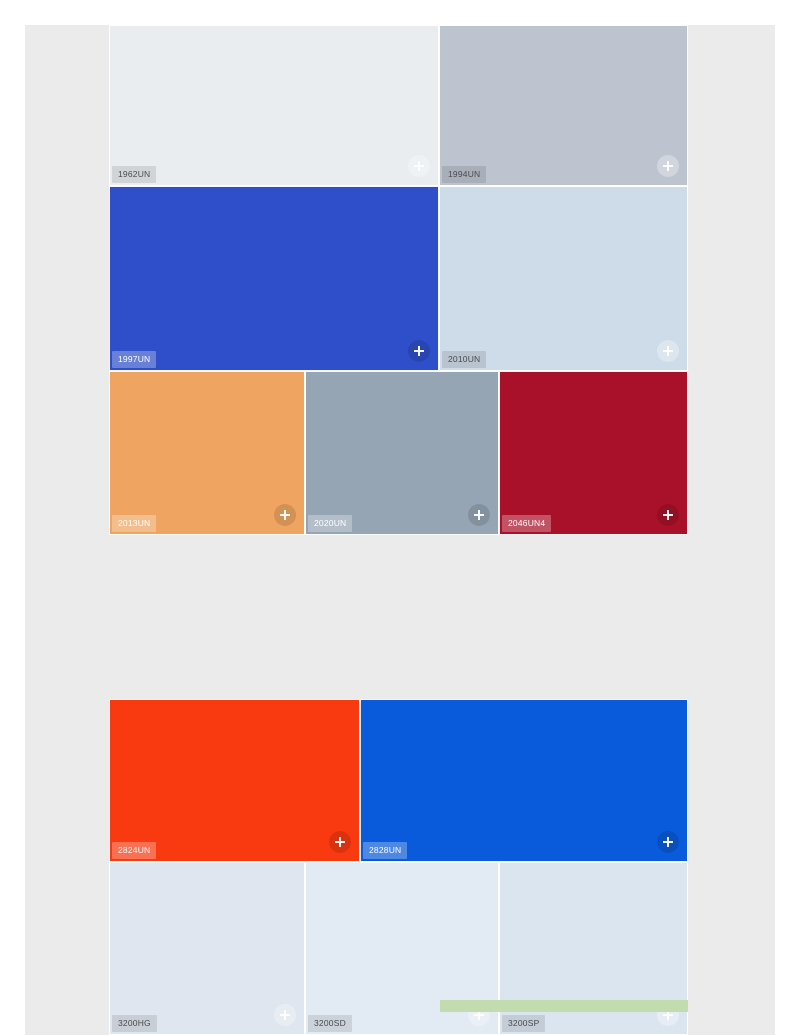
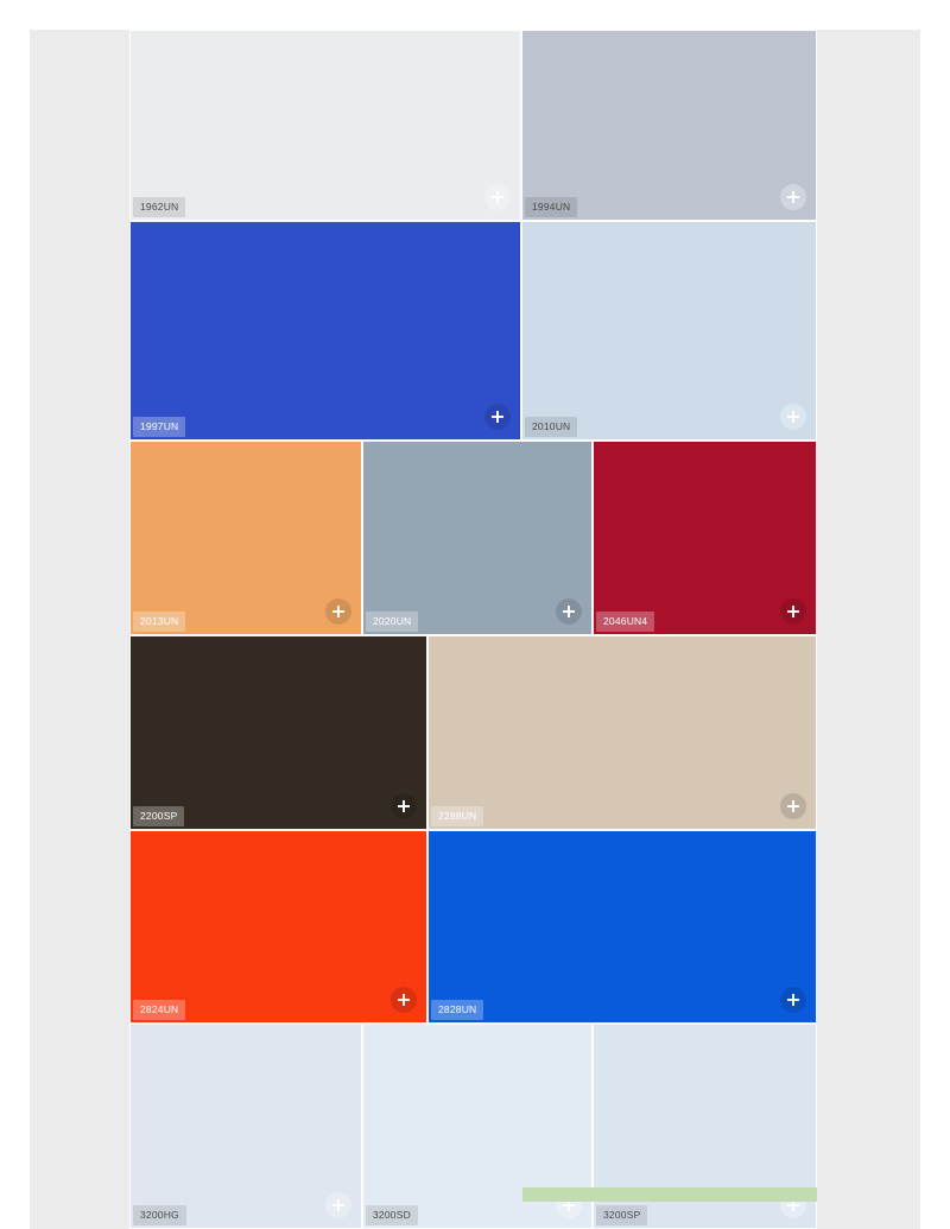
  1962UN
  1994UN
  1997UN
  2010UN
  2013UN
  2020UN
  2046UN4
+ 2200SP
+ 2288UN
  2824UN
  2828UN
  3200HG
  3200SD
  3200SP
